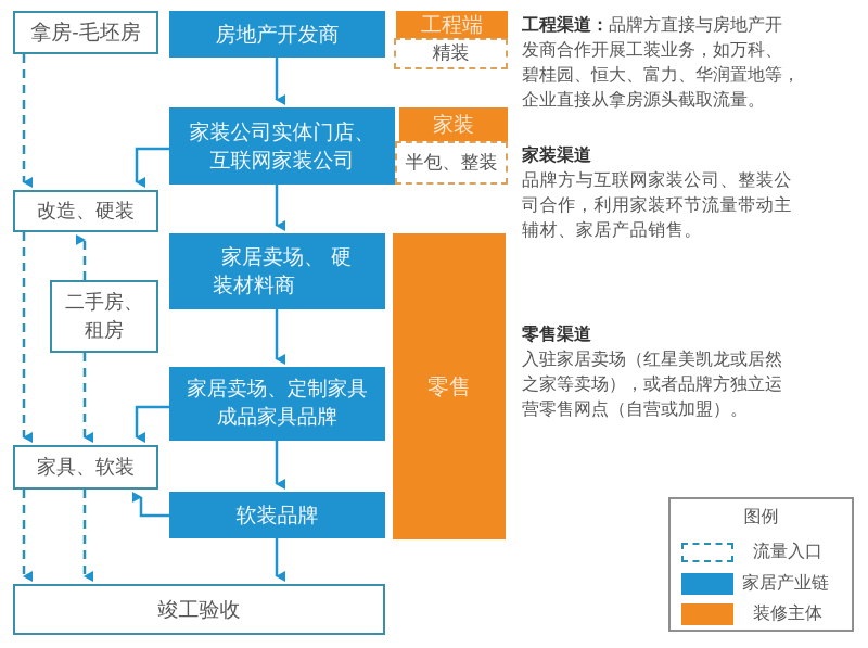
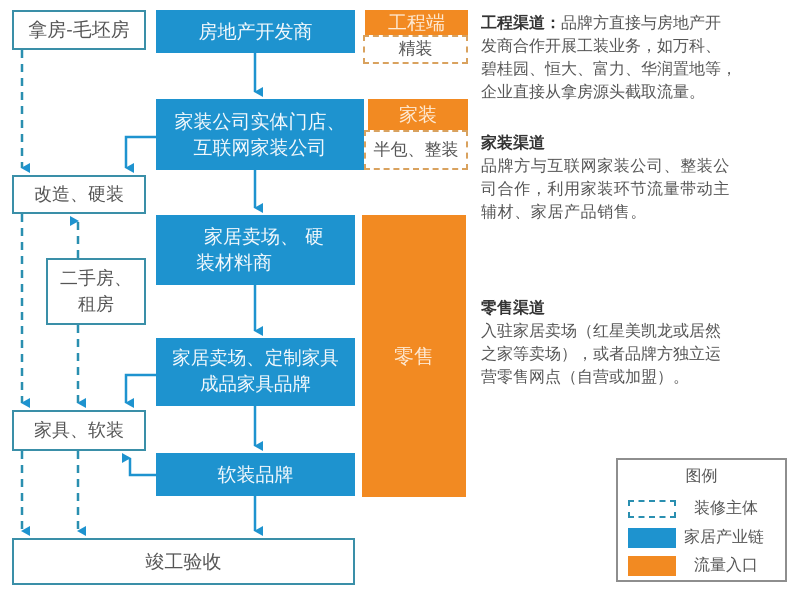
  拿房-毛坯房
  改造、硬装
  二手房、租房
  家具、软装
  竣工验收
  房地产开发商
  家装公司实体门店、
  互联网家装公司
  家居卖场、 硬
  装材料商
  家居卖场、定制家具
  成品家具品牌
  软装品牌
  工程端
  精装
  家装
  半包、整装
  零售
  工程渠道：品牌方直接与房地产开
  发商合作开展工装业务，如万科、
  碧桂园、恒大、富力、华润置地等，
  企业直接从拿房源头截取流量。
  家装渠道
  品牌方与互联网家装公司、整装公
  司合作，利用家装环节流量带动主
  辅材、家居产品销售。
  零售渠道
  入驻家居卖场（红星美凯龙或居然
  之家等卖场），或者品牌方独立运
  营零售网点（自营或加盟）。
  图例
- 流量入口
+ 装修主体
  家居产业链
- 装修主体
+ 流量入口
